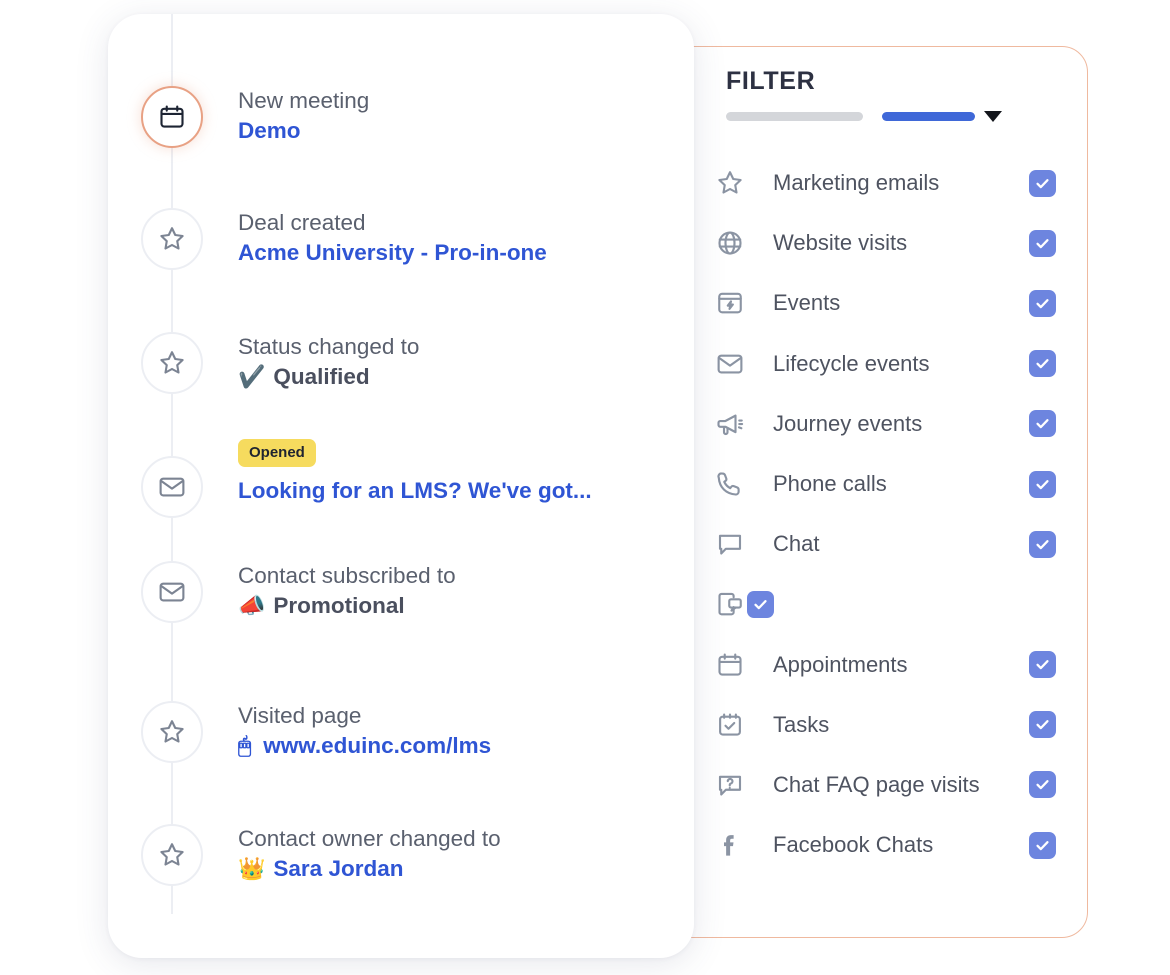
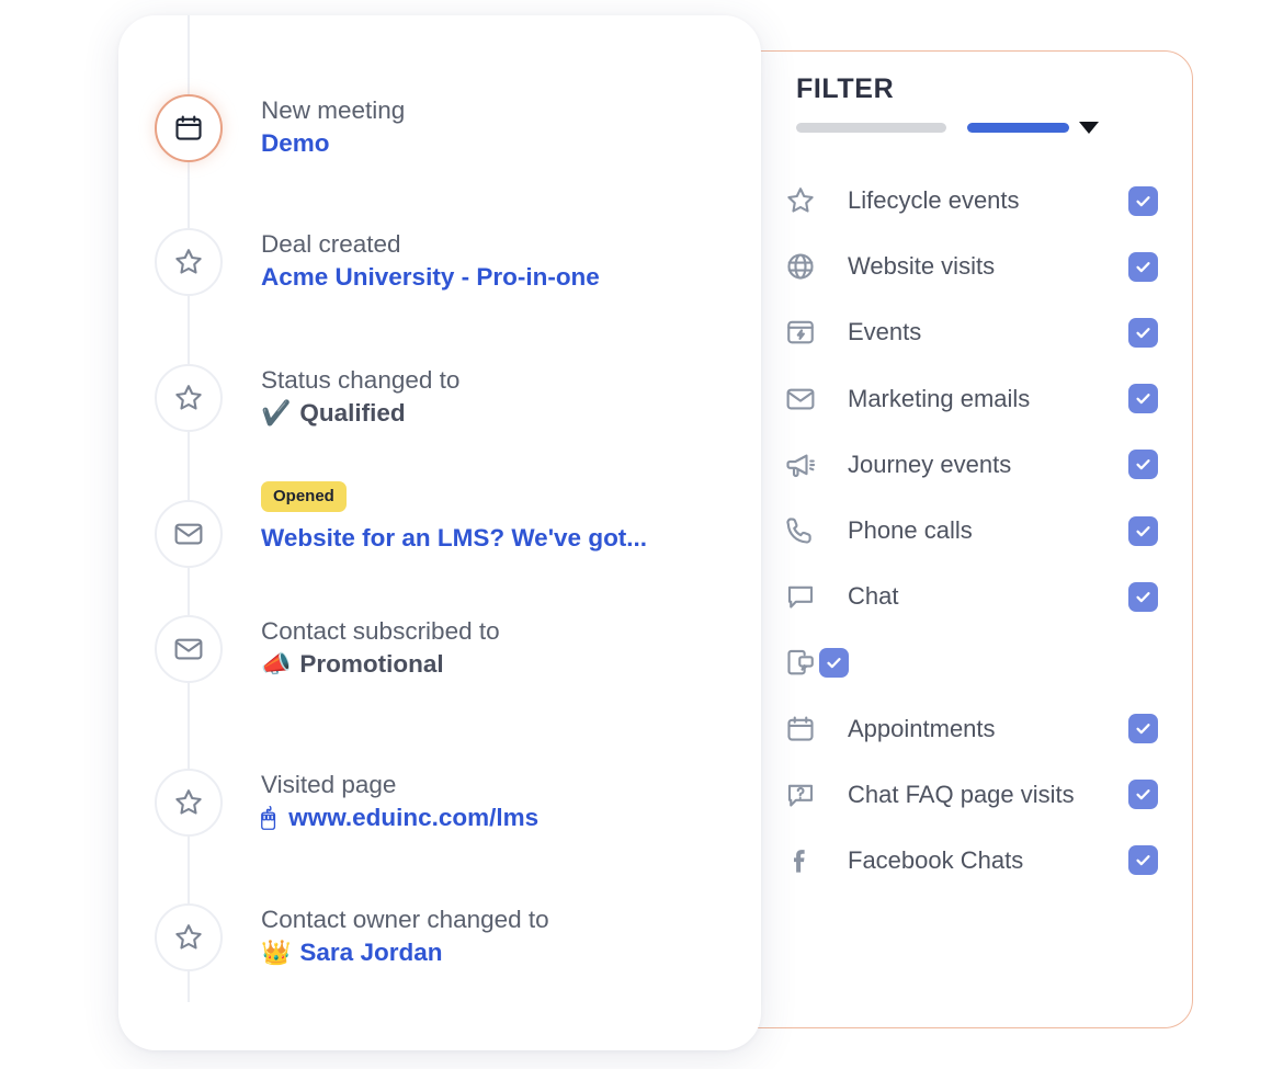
  FILTER
- Marketing emails
+ Lifecycle events
  Website visits
  Events
- Lifecycle events
+ Marketing emails
  Journey events
  Phone calls
  Chat
  Appointments
- Tasks
  Chat FAQ page visits
  Facebook Chats
  New meeting
  Demo
  Deal created
  Acme University - Pro-in-one
  Status changed to
  ✔️
  Qualified
  Opened
- Looking for an LMS? We've got...
+ Website for an LMS? We've got...
  Contact subscribed to
  📣
  Promotional
  Visited page
  🖱
  www.eduinc.com/lms
  Contact owner changed to
  👑
  Sara Jordan
